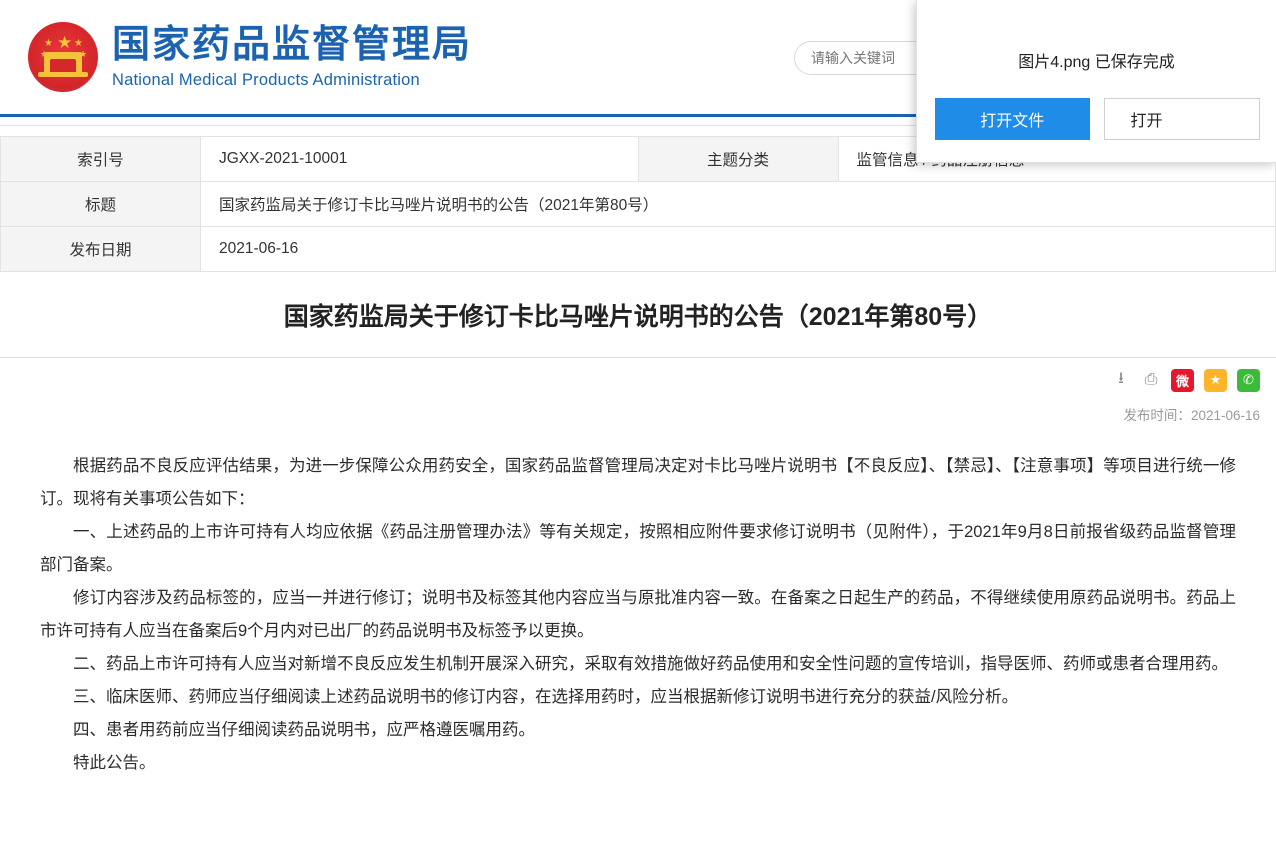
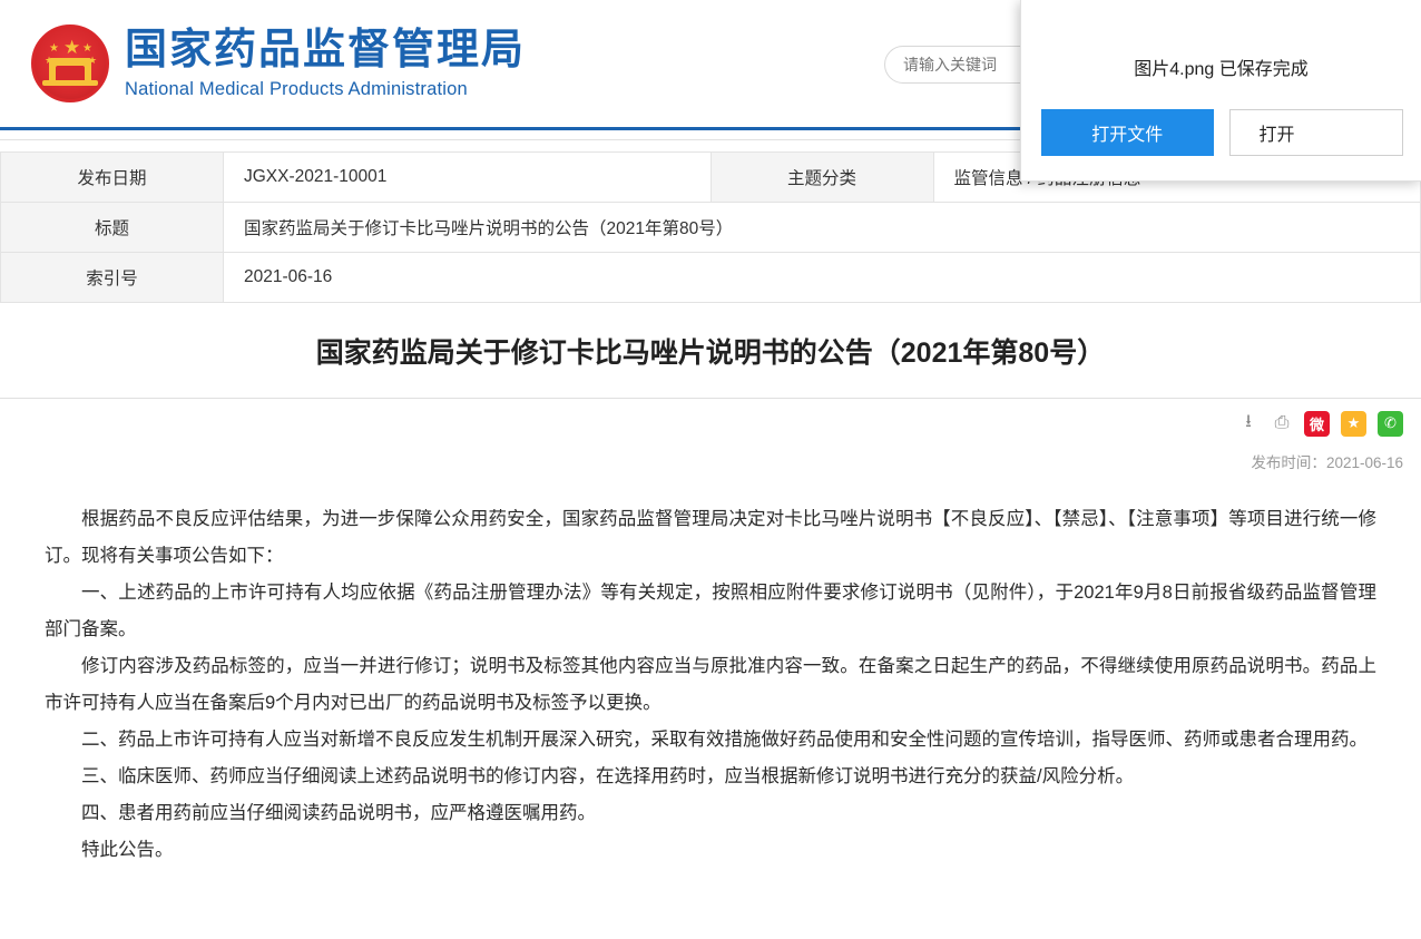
  ★
  ★
  ★
  ★
  国家药品监督管理局
  National Medical Products Administration
  请输入关键词
- 索引号	JGXX-2021-10001	主题分类	监管信息
+ 发布日期	JGXX-2021-10001	主题分类	监管信息
  标题	国家药监局关于修订卡比马唑片说明书的公告（2021年第80号）
- 发布日期	2021-06-16
+ 索引号	2021-06-16
  国家药监局关于修订卡比马唑片说明书的公告（2021年第80号）
  ⭳
  ⎙
  微
  ★
  ✆
  发布时间：2021-06-16
  根据药品不良反应评估结果，为进一步保障公众用药安全，国家药品监督管理局决定对卡比马唑片说明书【不良反应】、【禁忌】、【注意事项】等项目进行统一修订。现将有关事项公告如下：
  一、上述药品的上市许可持有人均应依据《药品注册管理办法》等有关规定，按照相应附件要求修订说明书（见附件），于2021年9月8日前报省级药品监督管理部门备案。
  修订内容涉及药品标签的，应当一并进行修订；说明书及标签其他内容应当与原批准内容一致。在备案之日起生产的药品，不得继续使用原药品说明书。药品上市许可持有人应当在备案后9个月内对已出厂的药品说明书及标签予以更换。
  二、药品上市许可持有人应当对新增不良反应发生机制开展深入研究，采取有效措施做好药品使用和安全性问题的宣传培训，指导医师、药师或患者合理用药。
  三、临床医师、药师应当仔细阅读上述药品说明书的修订内容，在选择用药时，应当根据新修订说明书进行充分的获益/风险分析。
  四、患者用药前应当仔细阅读药品说明书，应严格遵医嘱用药。
  特此公告。
  图片4.png 已保存完成
  打开文件
  打开
